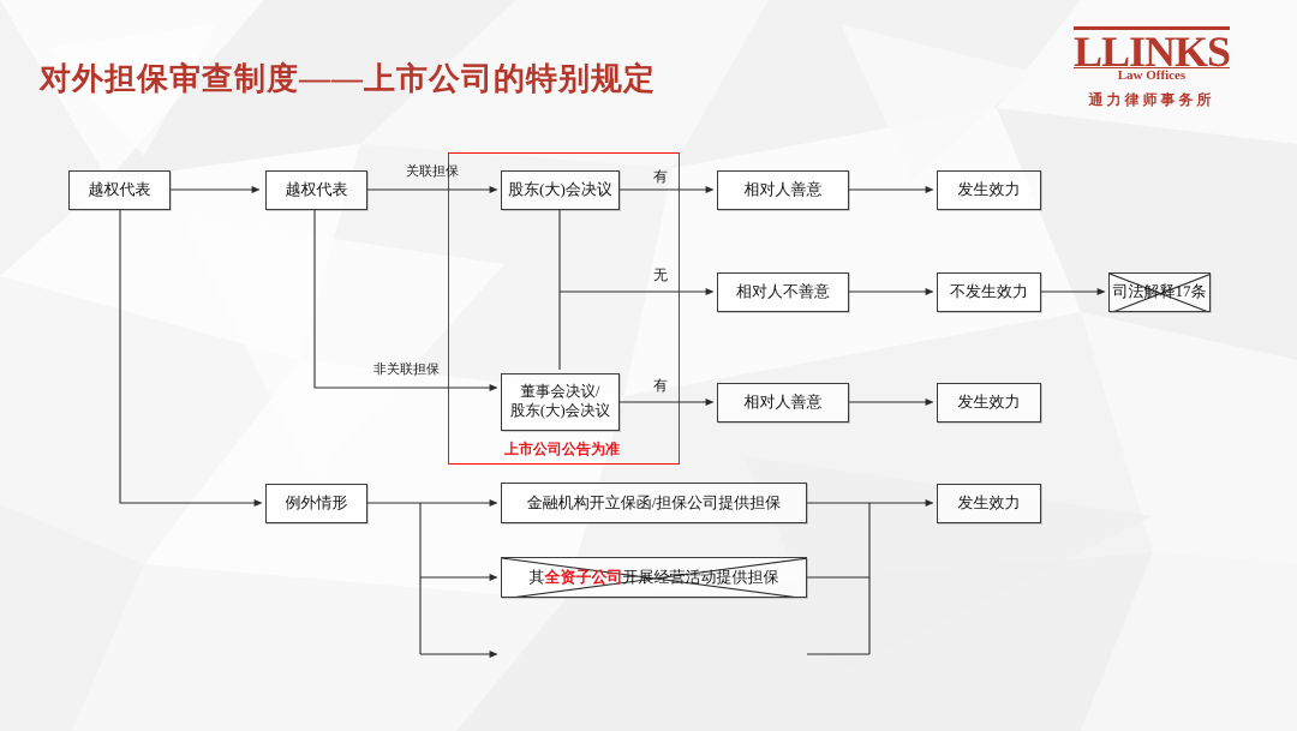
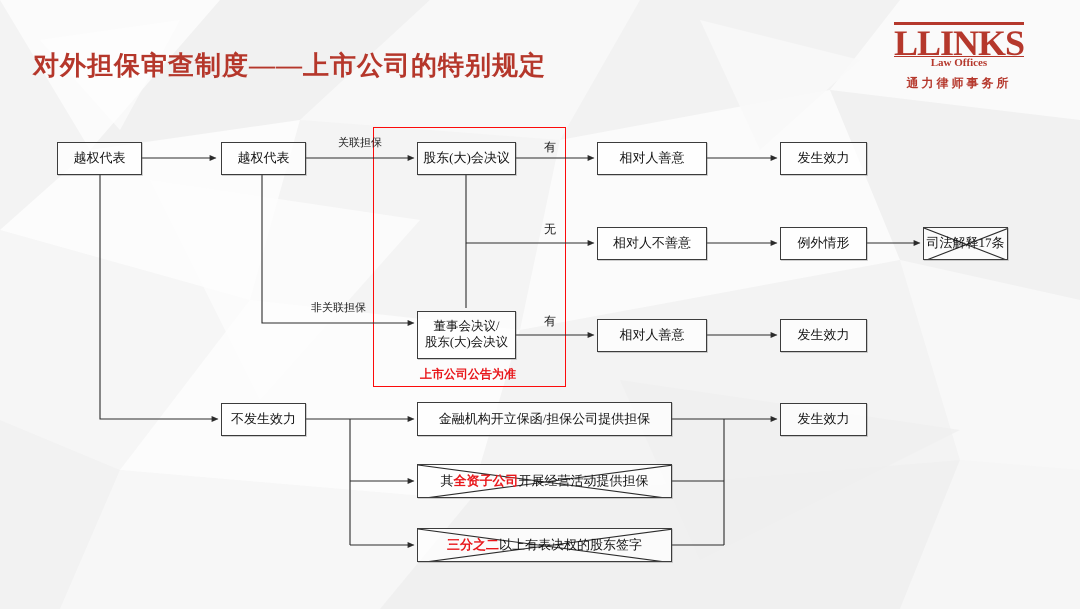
  对外担保审查制度——上市公司的特别规定
  LLINKS
  Law Offices
  通力律师事务所
  越权代表
  越权代表
  股东(大)会决议
  董事会决议/
  股东(大)会决议
  相对人善意
  相对人不善意
  相对人善意
  发生效力
- 不发生效力
+ 例外情形
  发生效力
  司法解释17条
- 例外情形
+ 不发生效力
  金融机构开立保函/担保公司提供担保
  其全资子公司开展经营活动提供担保
+ 三分之二以上有表决权的股东签字
  发生效力
  关联担保
  非关联担保
  有
  无
  有
  上市公司公告为准
